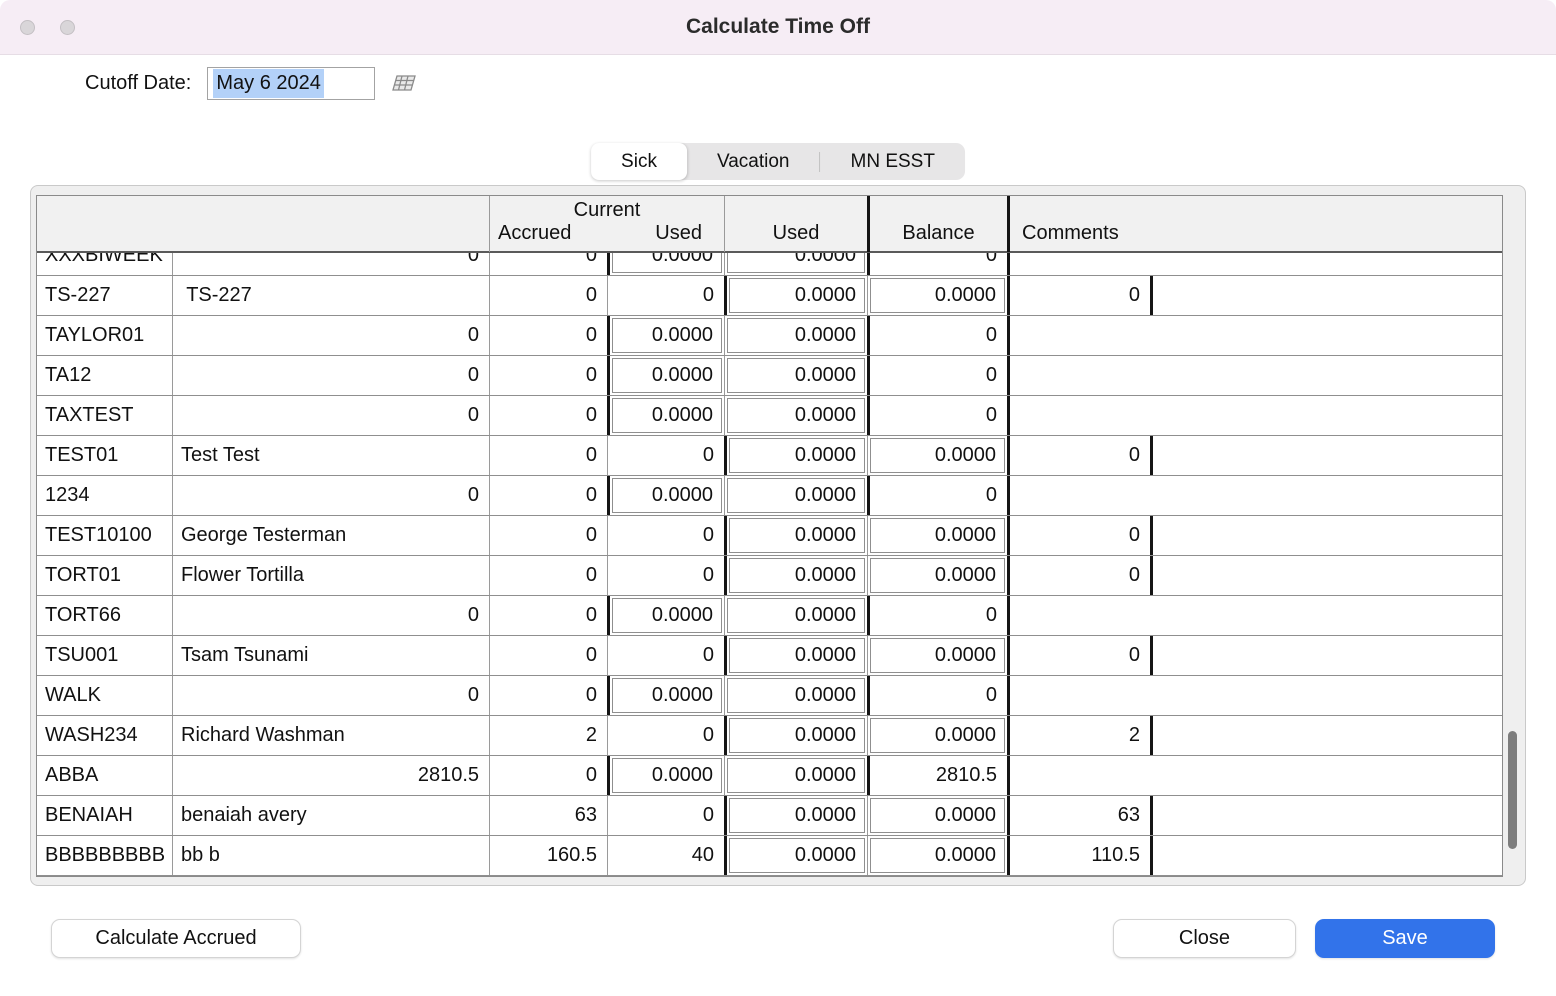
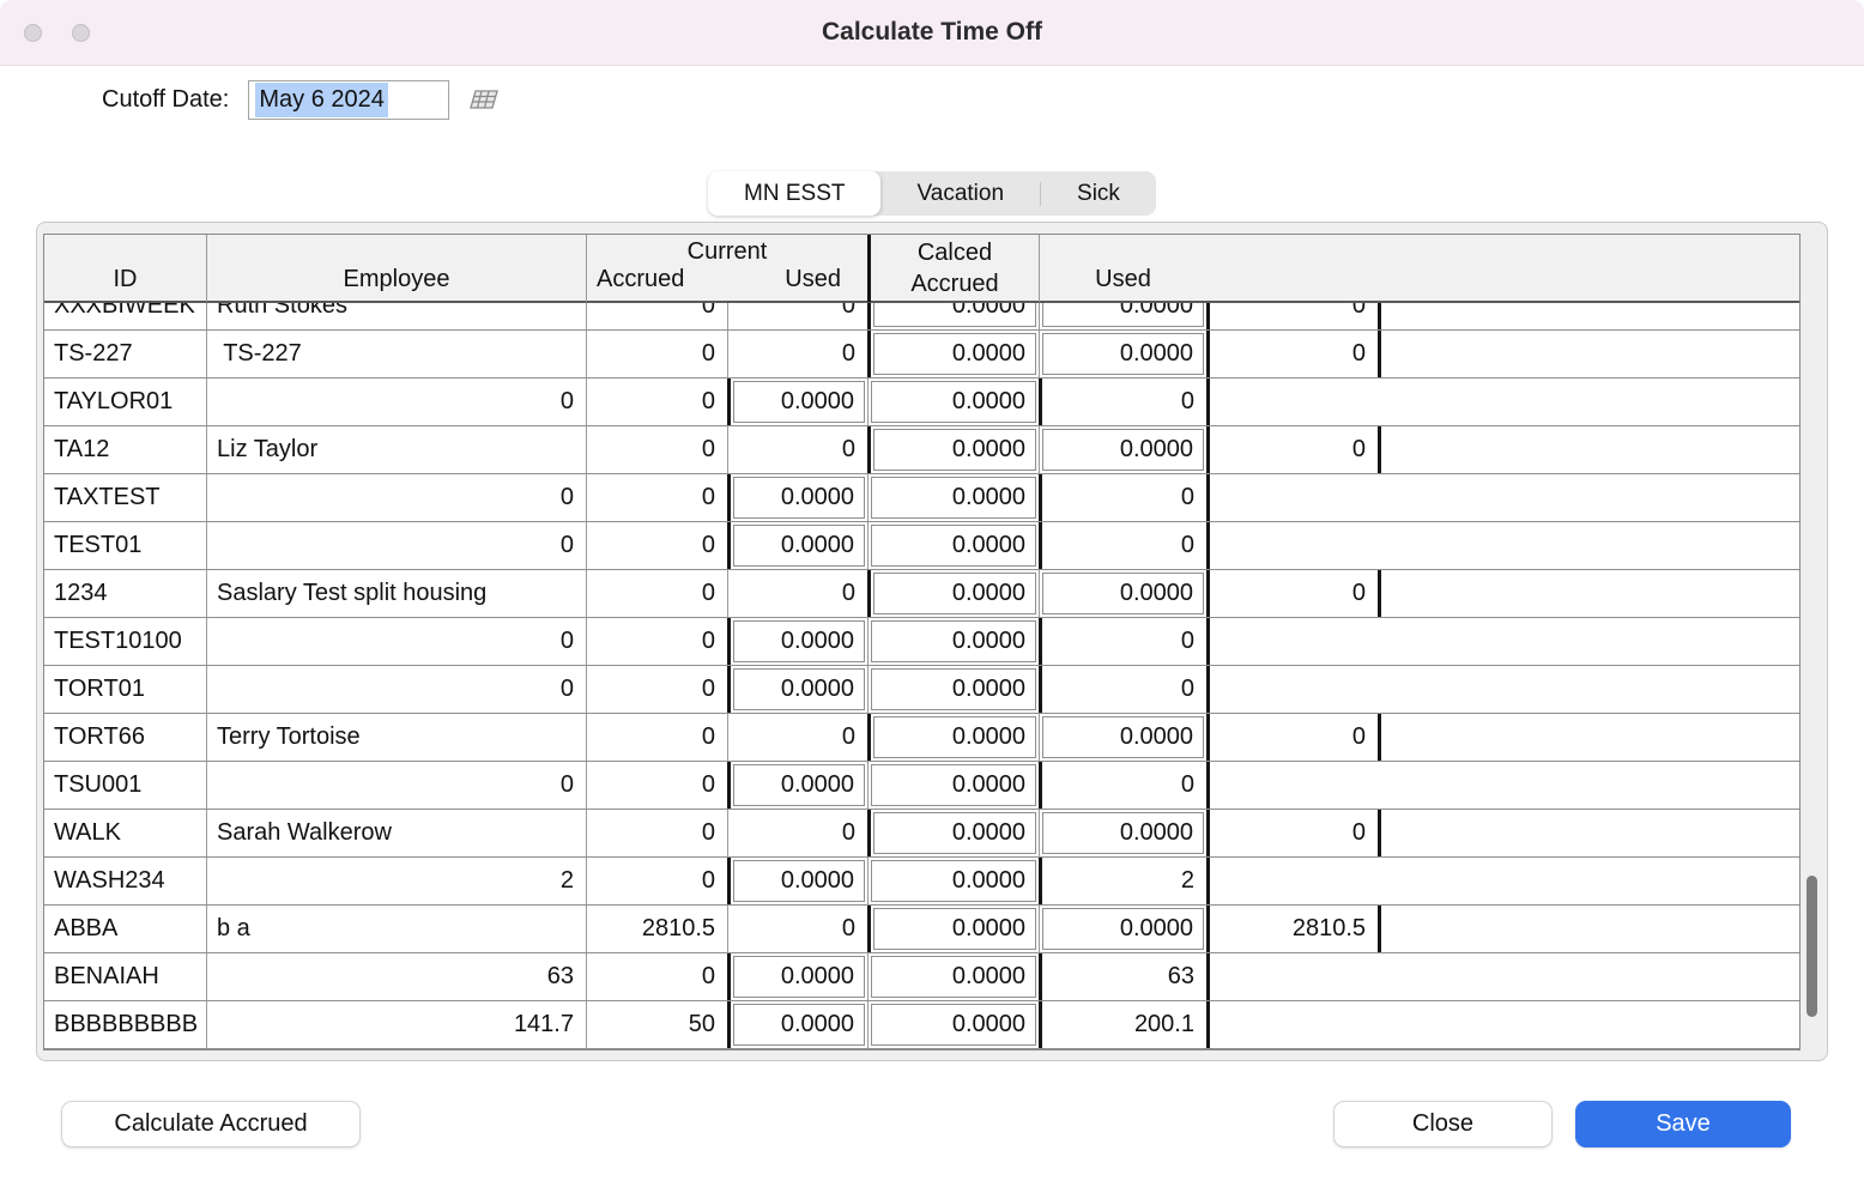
  Calculate Time Off
  Cutoff Date:
  May 6 2024
- Sick
+ MN ESST
  Vacation
- MN ESST
+ Sick
+ ID
+ Employee
  Current
  Accrued
  Used
+ Calced Accrued
  Used
- Balance
- Comments
  XXXBIWEEK
+ Ruth Stokes
  0
  0
  0.0000
  0.0000
  0
  TS-227
  TS-227
  0
  0
  0.0000
  0.0000
  0
  TAYLOR01
  0
  0
  0.0000
  0.0000
  0
  TA12
+ Liz Taylor
  0
  0
  0.0000
  0.0000
  0
  TAXTEST
  0
  0
  0.0000
  0.0000
  0
  TEST01
- Test Test
  0
  0
  0.0000
  0.0000
  0
  1234
+ Saslary Test split housing
  0
  0
  0.0000
  0.0000
  0
  TEST10100
- George Testerman
  0
  0
  0.0000
  0.0000
  0
  TORT01
- Flower Tortilla
  0
  0
  0.0000
  0.0000
  0
  TORT66
+ Terry Tortoise
  0
  0
  0.0000
  0.0000
  0
  TSU001
- Tsam Tsunami
  0
  0
  0.0000
  0.0000
  0
  WALK
+ Sarah Walkerow
  0
  0
  0.0000
  0.0000
  0
  WASH234
- Richard Washman
  2
  0
  0.0000
  0.0000
  2
  ABBA
+ b a
  2810.5
  0
  0.0000
  0.0000
  2810.5
  BENAIAH
- benaiah avery
  63
  0
  0.0000
  0.0000
  63
  BBBBBBBBB
- bb b
- 160.5
+ 141.7
- 40
+ 50
  0.0000
  0.0000
- 110.5
+ 200.1
  Calculate Accrued
  Close
  Save
